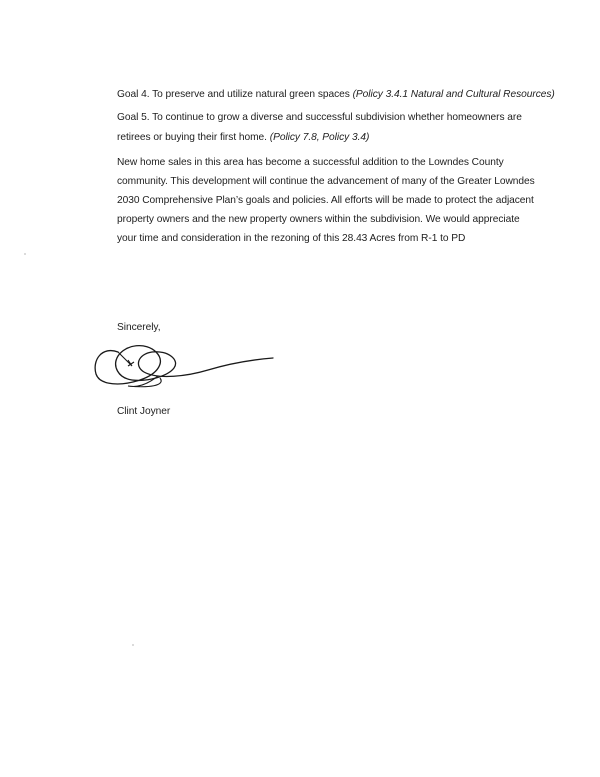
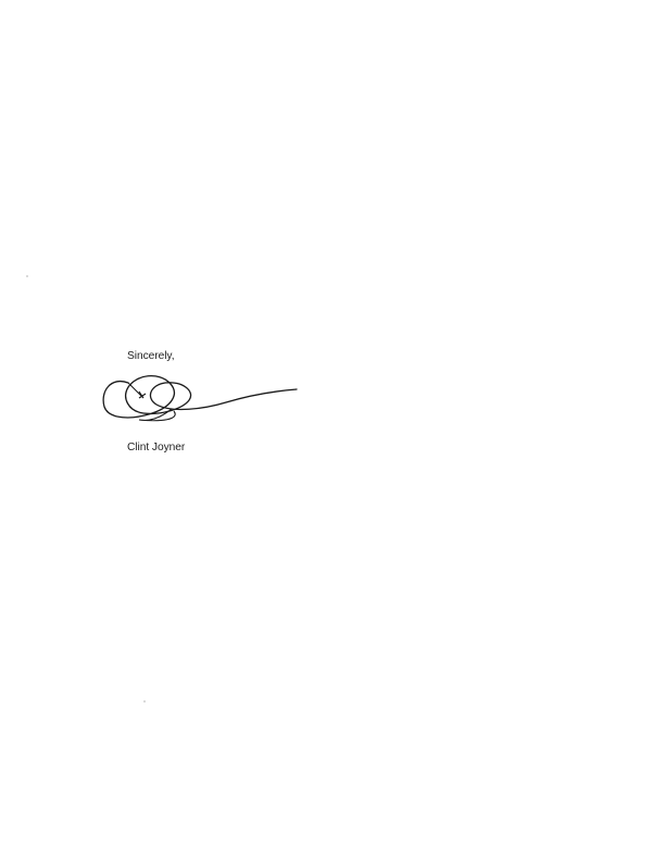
- Goal 4. To preserve and utilize natural green spaces (Policy 3.4.1 Natural and Cultural Resources)
- Goal 5. To continue to grow a diverse and successful subdivision whether homeowners are
- retirees or buying their first home. (Policy 7.8, Policy 3.4)
- New home sales in this area has become a successful addition to the Lowndes County
- community. This development will continue the advancement of many of the Greater Lowndes
- 2030 Comprehensive Plan’s goals and policies. All efforts will be made to protect the adjacent
- property owners and the new property owners within the subdivision. We would appreciate
- your time and consideration in the rezoning of this 28.43 Acres from R-1 to PD
  Sincerely,
  Clint Joyner
